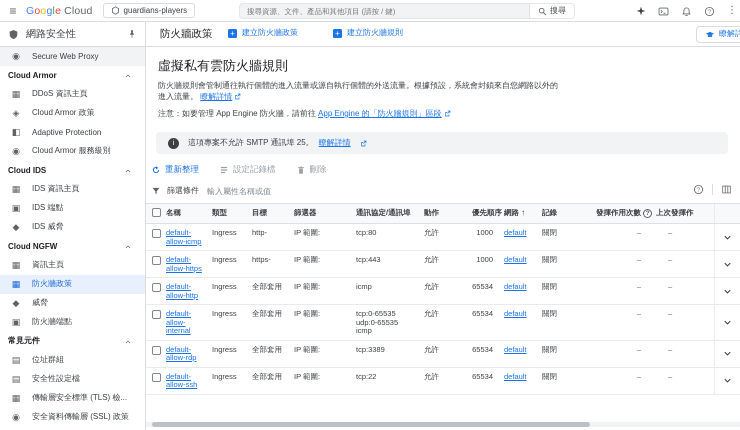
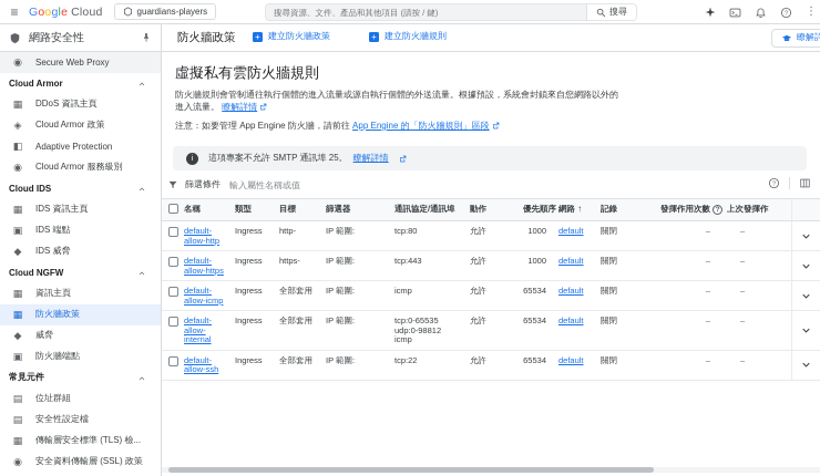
  ≡
  G
  o
  o
  g
  l
  e
  Cloud
  guardians-players
  搜尋資源、文件、產品和其他項目 (請按 / 鍵)
  搜尋
  ⋮
  網路安全性
  防火牆政策
  +
  建立防火牆政策
  +
  建立防火牆規則
  瞭解詳
  ◉
  Secure Web Proxy
  Cloud Armor
  ▦
  DDoS 資訊主頁
  ◈
  Cloud Armor 政策
  ◧
  Adaptive Protection
  ◉
  Cloud Armor 服務級別
  Cloud IDS
  ▦
  IDS 資訊主頁
  ▣
  IDS 端點
  ◆
  IDS 威脅
  Cloud NGFW
  ▦
  資訊主頁
  ▦
  防火牆政策
  ◆
  威脅
  ▣
  防火牆端點
  常見元件
  ▤
  位址群組
  ▤
  安全性設定檔
  ▦
  傳輸層安全標準 (TLS) 檢...
  ◉
  安全資料傳輸層 (SSL) 政策
  虛擬私有雲防火牆規則
  防火牆規則會管制通往執行個體的進入流量或源自執行個體的外送流量。根據預設，系統會封鎖來自您網路以外的進入流量。 瞭解詳情
  注意：如要管理 App Engine 防火牆，請前往 App Engine 的「防火牆規則」區段
  這項專案不允許 SMTP 通訊埠 25。
  瞭解詳情
- 重新整理
- 設定記錄檔
- 刪除
  篩選條件
  輸入屬性名稱或值
  	名稱	類型	目標	篩選器	通訊協定/通訊埠	動作	優先順序	網路 ↑	記錄	發揮作用次數	上次發揮作
- 	default-allow-icmp	Ingress	http-	IP 範圍:	tcp:80	允許	1000	default	關閉	–	–
+ 	default-allow-http	Ingress	http-	IP 範圍:	tcp:80	允許	1000	default	關閉	–	–
  	default-allow-https	Ingress	https-	IP 範圍:	tcp:443	允許	1000	default	關閉	–	–
- 	default-allow-http	Ingress	全部套用	IP 範圍:	icmp	允許	65534	default	關閉	–	–
+ 	default-allow-icmp	Ingress	全部套用	IP 範圍:	icmp	允許	65534	default	關閉	–	–
- 	default-allow-internal	Ingress	全部套用	IP 範圍:	tcp:0-65535 udp:0-65535 icmp	允許	65534	default	關閉	–	–
+ 	default-allow-internal	Ingress	全部套用	IP 範圍:	tcp:0-65535 udp:0-98812 icmp	允許	65534	default	關閉	–	–
- 	default-allow-rdp	Ingress	全部套用	IP 範圍:	tcp:3389	允許	65534	default	關閉	–	–
  	default-allow-ssh	Ingress	全部套用	IP 範圍:	tcp:22	允許	65534	default	關閉	–	–
